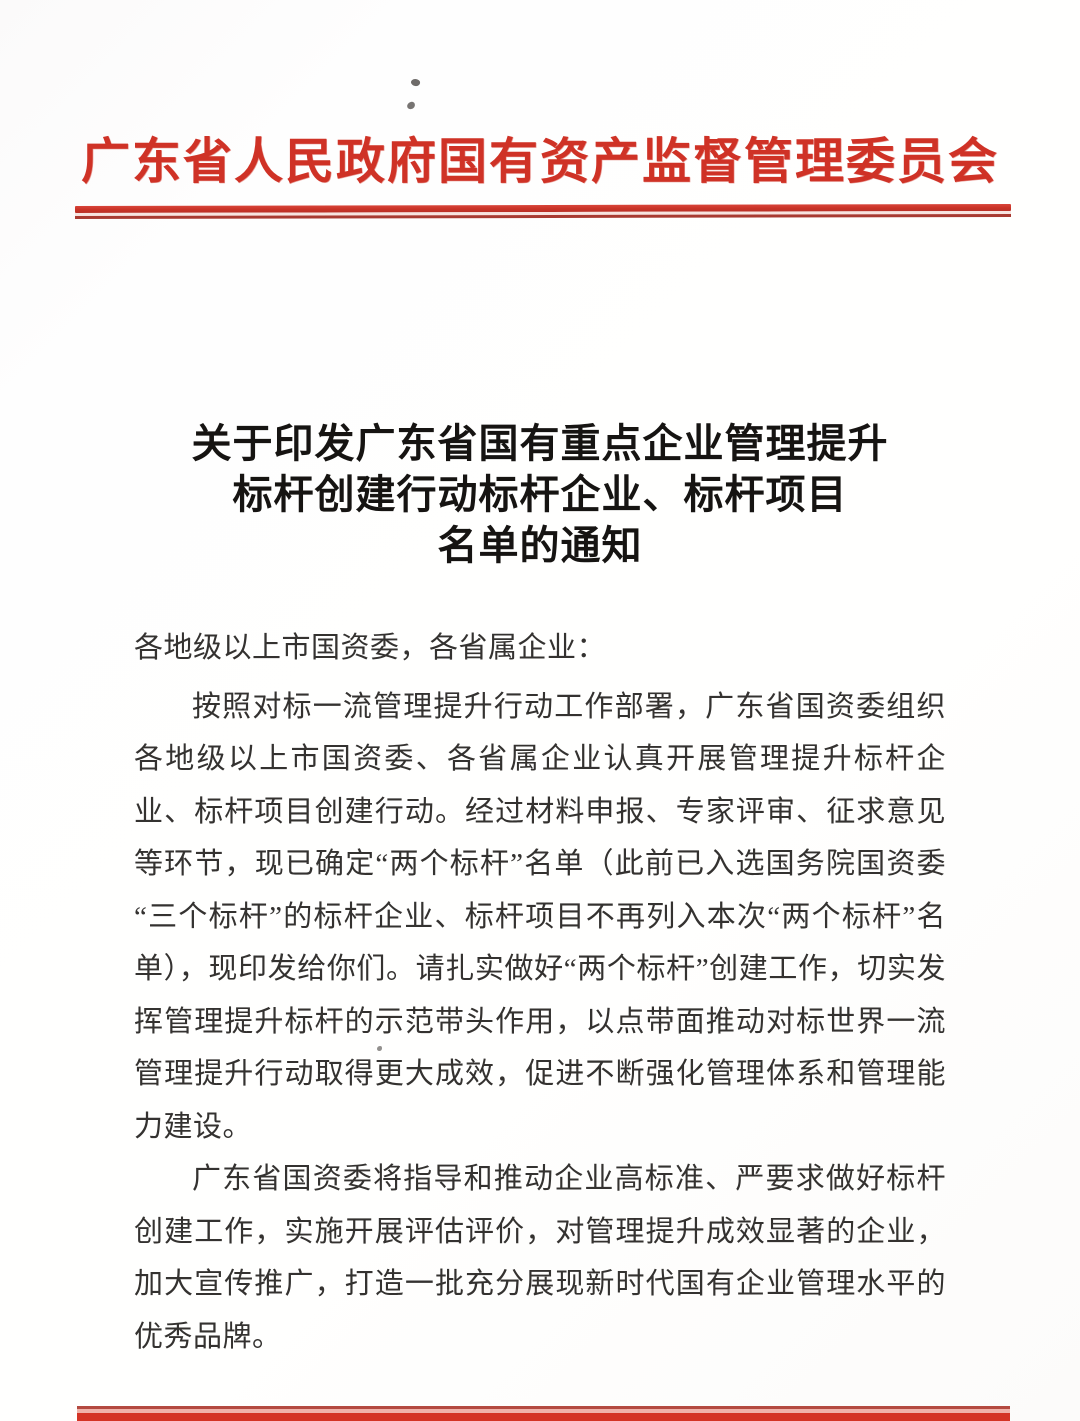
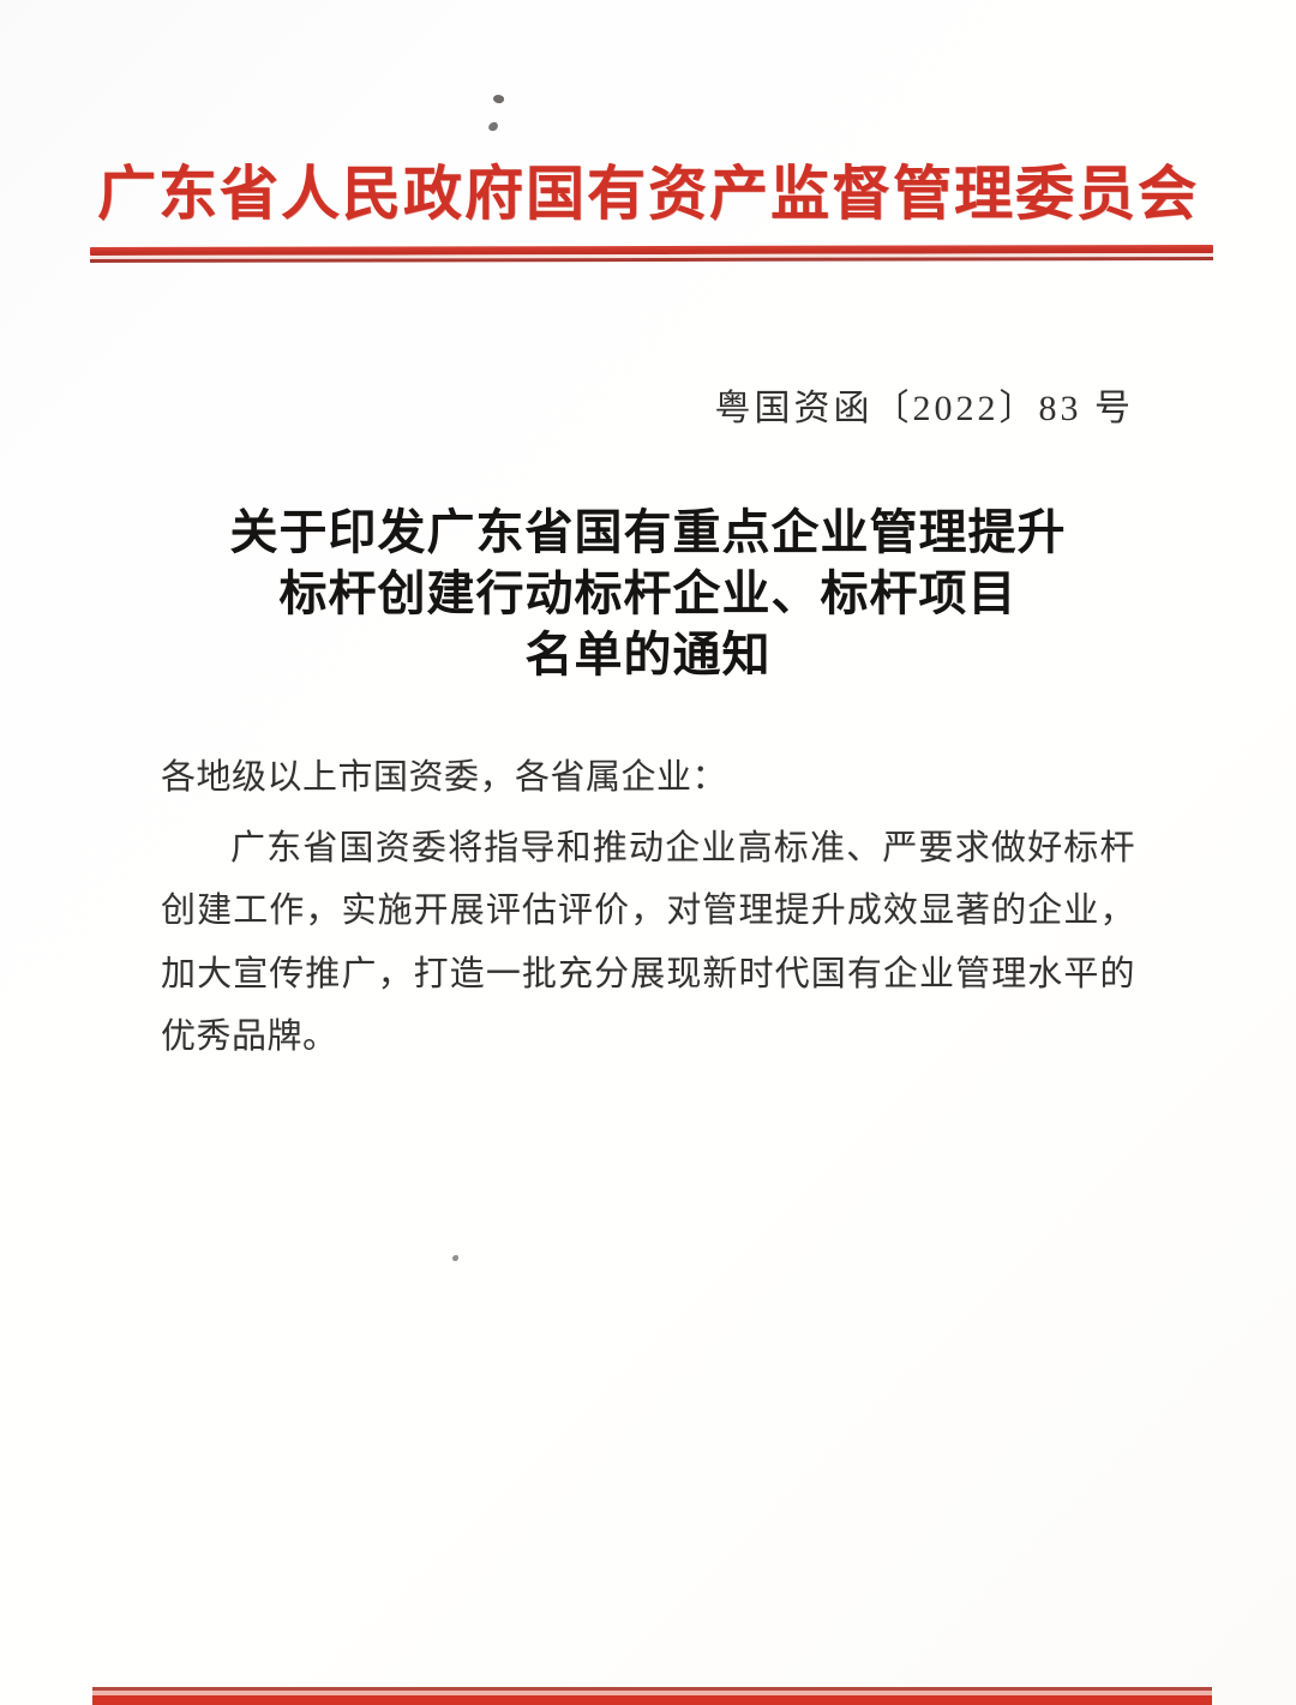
  广东省人民政府国有资产监督管理委员会
+ 粤国资函〔2022〕83 号
  关于印发广东省国有重点企业管理提升
  标杆创建行动标杆企业、标杆项目
  名单的通知
  各地级以上市国资委，各省属企业：
- 按照对标一流管理提升行动工作部署，广东省国资委组织各地级以上市国资委、各省属企业认真开展管理提升标杆企业、标杆项目创建行动。经过材料申报、专家评审、征求意见等环节，现已确定“两个标杆”名单（此前已入选国务院国资委“三个标杆”的标杆企业、标杆项目不再列入本次“两个标杆”名单），现印发给你们。请扎实做好“两个标杆”创建工作，切实发挥管理提升标杆的示范带头作用，以点带面推动对标世界一流管理提升行动取得更大成效，促进不断强化管理体系和管理能力建设。
  广东省国资委将指导和推动企业高标准、严要求做好标杆创建工作，实施开展评估评价，对管理提升成效显著的企业，加大宣传推广，打造一批充分展现新时代国有企业管理水平的优秀品牌。
